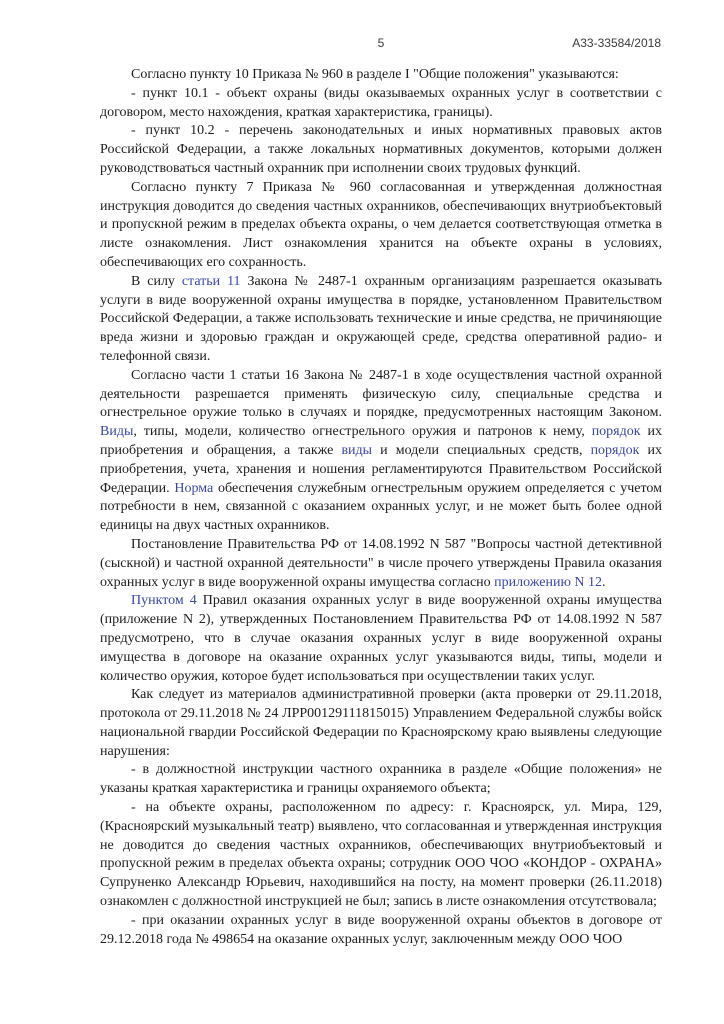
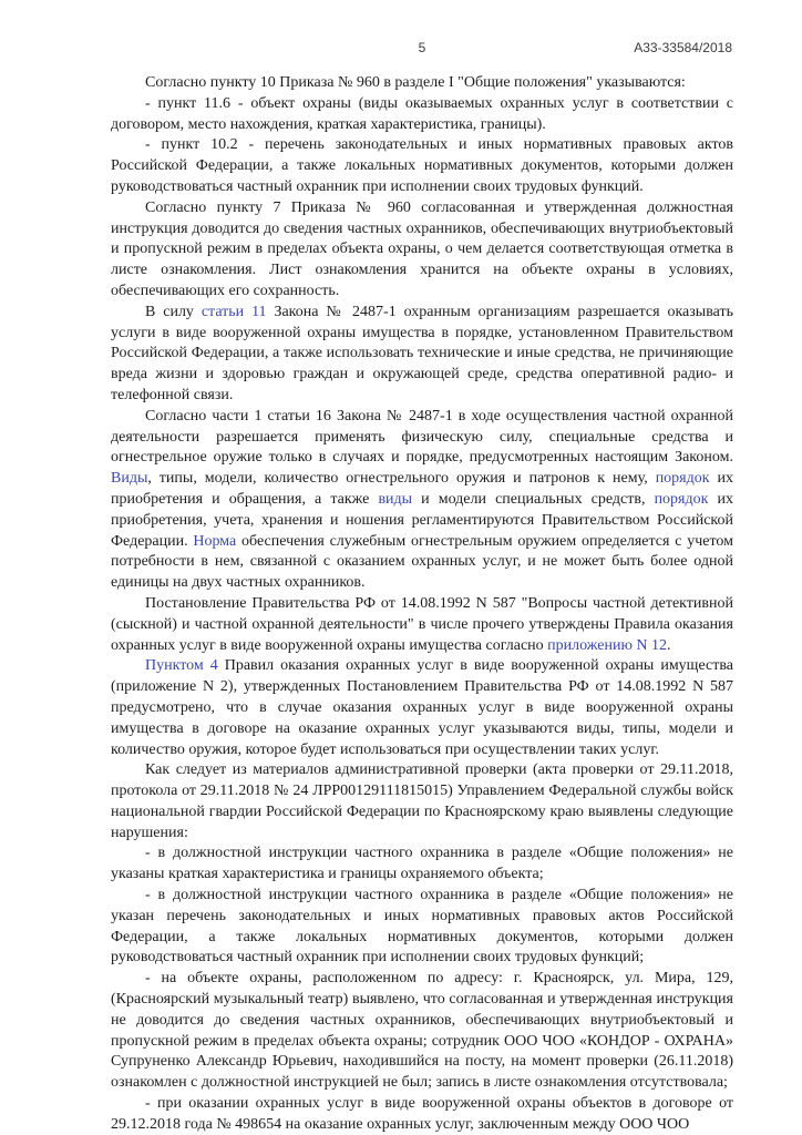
  5
  А33-33584/2018
  Согласно пункту 10 Приказа № 960 в разделе I "Общие положения" указываются:
- - пункт 10.1 - объект охраны (виды оказываемых охранных услуг в соответствии с договором, место нахождения, краткая характеристика, границы).
+ - пункт 11.6 - объект охраны (виды оказываемых охранных услуг в соответствии с договором, место нахождения, краткая характеристика, границы).
  - пункт 10.2 - перечень законодательных и иных нормативных правовых актов Российской Федерации, а также локальных нормативных документов, которыми должен руководствоваться частный охранник при исполнении своих трудовых функций.
  Согласно пункту 7 Приказа № 960 согласованная и утвержденная должностная инструкция доводится до сведения частных охранников, обеспечивающих внутриобъектовый и пропускной режим в пределах объекта охраны, о чем делается соответствующая отметка в листе ознакомления. Лист ознакомления хранится на объекте охраны в условиях, обеспечивающих его сохранность.
  В силу статьи 11 Закона № 2487-1 охранным организациям разрешается оказывать услуги в виде вооруженной охраны имущества в порядке, установленном Правительством Российской Федерации, а также использовать технические и иные средства, не причиняющие вреда жизни и здоровью граждан и окружающей среде, средства оперативной радио- и телефонной связи.
  Согласно части 1 статьи 16 Закона № 2487-1 в ходе осуществления частной охранной деятельности разрешается применять физическую силу, специальные средства и огнестрельное оружие только в случаях и порядке, предусмотренных настоящим Законом. Виды, типы, модели, количество огнестрельного оружия и патронов к нему, порядок их приобретения и обращения, а также виды и модели специальных средств, порядок их приобретения, учета, хранения и ношения регламентируются Правительством Российской Федерации. Норма обеспечения служебным огнестрельным оружием определяется с учетом потребности в нем, связанной с оказанием охранных услуг, и не может быть более одной единицы на двух частных охранников.
  Постановление Правительства РФ от 14.08.1992 N 587 "Вопросы частной детективной (сыскной) и частной охранной деятельности" в числе прочего утверждены Правила оказания охранных услуг в виде вооруженной охраны имущества согласно приложению N 12.
  Пунктом 4 Правил оказания охранных услуг в виде вооруженной охраны имущества (приложение N 2), утвержденных Постановлением Правительства РФ от 14.08.1992 N 587 предусмотрено, что в случае оказания охранных услуг в виде вооруженной охраны имущества в договоре на оказание охранных услуг указываются виды, типы, модели и количество оружия, которое будет использоваться при осуществлении таких услуг.
  Как следует из материалов административной проверки (акта проверки от 29.11.2018, протокола от 29.11.2018 № 24 ЛРР00129111815015) Управлением Федеральной службы войск национальной гвардии Российской Федерации по Красноярскому краю выявлены следующие нарушения:
  - в должностной инструкции частного охранника в разделе «Общие положения» не указаны краткая характеристика и границы охраняемого объекта;
+ - в должностной инструкции частного охранника в разделе «Общие положения» не указан перечень законодательных и иных нормативных правовых актов Российской Федерации, а также локальных нормативных документов, которыми должен руководствоваться частный охранник при исполнении своих трудовых функций;
  - на объекте охраны, расположенном по адресу: г. Красноярск, ул. Мира, 129, (Красноярский музыкальный театр) выявлено, что согласованная и утвержденная инструкция не доводится до сведения частных охранников, обеспечивающих внутриобъектовый и пропускной режим в пределах объекта охраны; сотрудник ООО ЧОО «КОНДОР - ОХРАНА» Супруненко Александр Юрьевич, находившийся на посту, на момент проверки (26.11.2018) ознакомлен с должностной инструкцией не был; запись в листе ознакомления отсутствовала;
  - при оказании охранных услуг в виде вооруженной охраны объектов в договоре от 29.12.2018 года № 498654 на оказание охранных услуг, заключенным между ООО ЧОО
